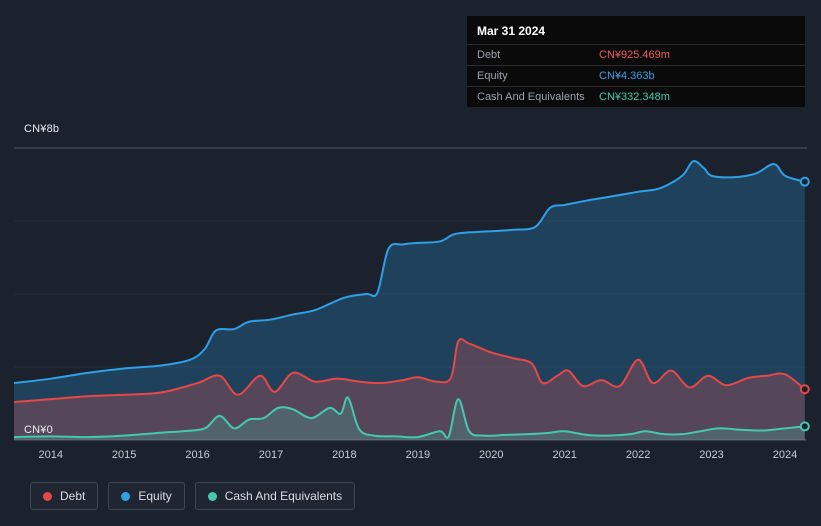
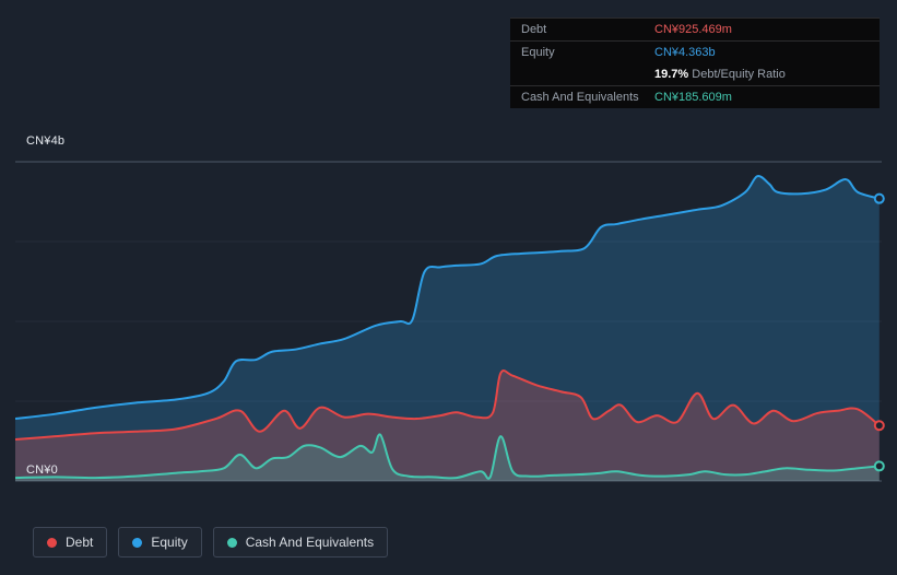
- CN¥8b
+ CN¥4b
  CN¥0
- 2014
- 2015
- 2016
- 2017
- 2018
- 2019
- 2020
- 2021
- 2022
- 2023
- 2024
- Mar 31 2024
  Debt
  CN¥925.469m
  Equity
  CN¥4.363b
+ 19.7% Debt/Equity Ratio
  Cash And Equivalents
- CN¥332.348m
+ CN¥185.609m
  Debt
  Equity
  Cash And Equivalents
